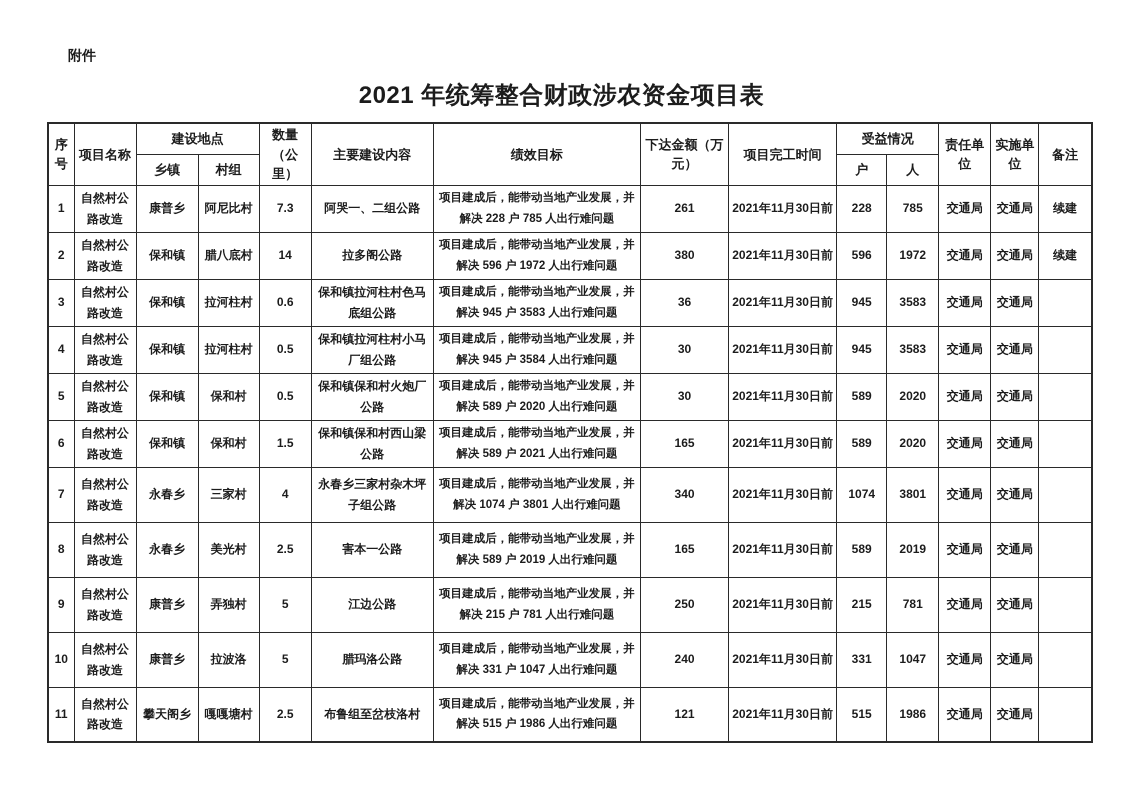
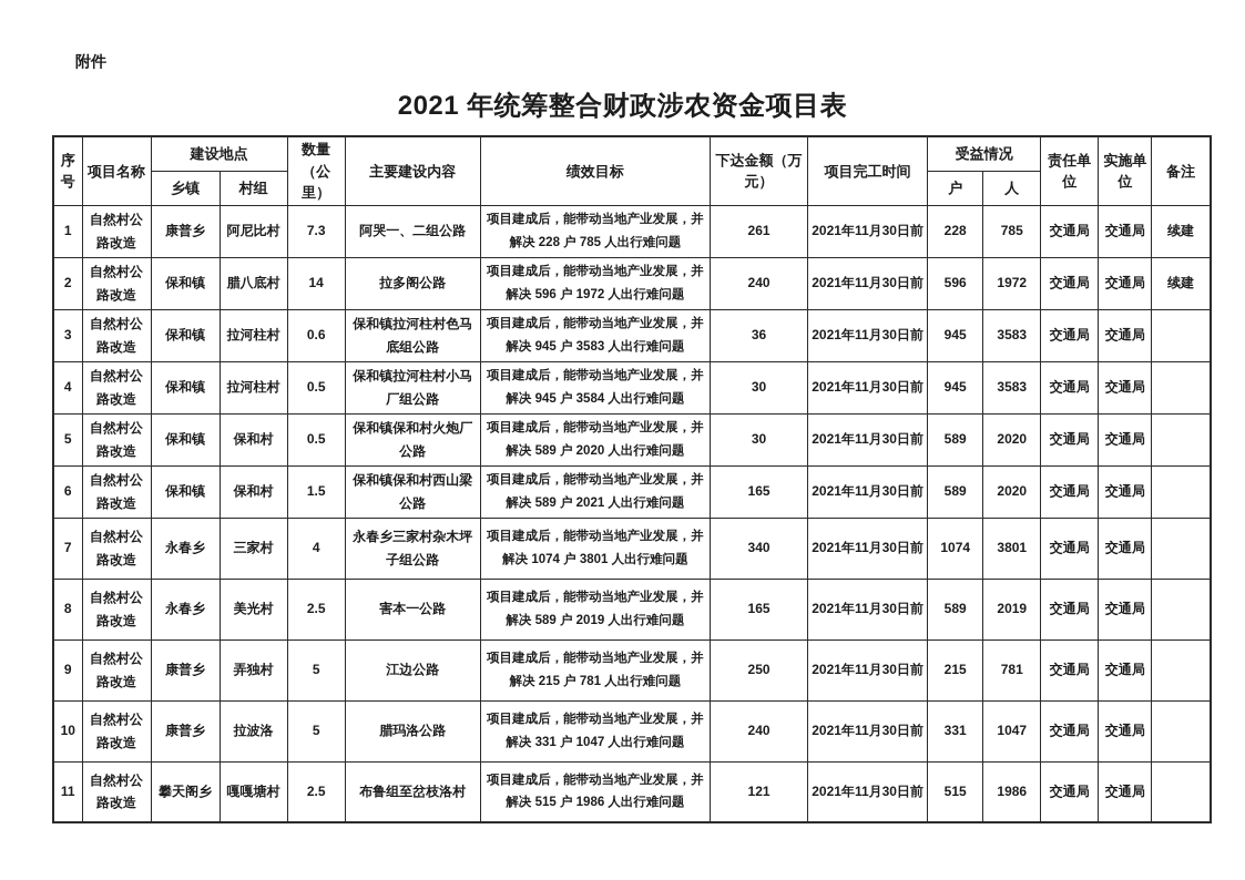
  附件
  2021 年统筹整合财政涉农资金项目表
  序号	项目名称	建设地点	数量（公里）	主要建设内容	绩效目标	下达金额（万元）	项目完工时间	受益情况	责任单位	实施单位	备注
  乡镇	村组	户	人
  1	自然村公路改造	康普乡	阿尼比村	7.3	阿哭一、二组公路	项目建成后，能带动当地产业发展，并解决 228 户 785 人出行难问题	261	2021年11月30日前	228	785	交通局	交通局	续建
- 2	自然村公路改造	保和镇	腊八底村	14	拉多阁公路	项目建成后，能带动当地产业发展，并解决 596 户 1972 人出行难问题	380	2021年11月30日前	596	1972	交通局	交通局	续建
+ 2	自然村公路改造	保和镇	腊八底村	14	拉多阁公路	项目建成后，能带动当地产业发展，并解决 596 户 1972 人出行难问题	240	2021年11月30日前	596	1972	交通局	交通局	续建
  3	自然村公路改造	保和镇	拉河柱村	0.6	保和镇拉河柱村色马底组公路	项目建成后，能带动当地产业发展，并解决 945 户 3583 人出行难问题	36	2021年11月30日前	945	3583	交通局	交通局
  4	自然村公路改造	保和镇	拉河柱村	0.5	保和镇拉河柱村小马厂组公路	项目建成后，能带动当地产业发展，并解决 945 户 3584 人出行难问题	30	2021年11月30日前	945	3583	交通局	交通局
  5	自然村公路改造	保和镇	保和村	0.5	保和镇保和村火炮厂公路	项目建成后，能带动当地产业发展，并解决 589 户 2020 人出行难问题	30	2021年11月30日前	589	2020	交通局	交通局
  6	自然村公路改造	保和镇	保和村	1.5	保和镇保和村西山梁公路	项目建成后，能带动当地产业发展，并解决 589 户 2021 人出行难问题	165	2021年11月30日前	589	2020	交通局	交通局
  7	自然村公路改造	永春乡	三家村	4	永春乡三家村杂木坪子组公路	项目建成后，能带动当地产业发展，并解决 1074 户 3801 人出行难问题	340	2021年11月30日前	1074	3801	交通局	交通局
  8	自然村公路改造	永春乡	美光村	2.5	害本一公路	项目建成后，能带动当地产业发展，并解决 589 户 2019 人出行难问题	165	2021年11月30日前	589	2019	交通局	交通局
  9	自然村公路改造	康普乡	弄独村	5	江边公路	项目建成后，能带动当地产业发展，并解决 215 户 781 人出行难问题	250	2021年11月30日前	215	781	交通局	交通局
  10	自然村公路改造	康普乡	拉波洛	5	腊玛洛公路	项目建成后，能带动当地产业发展，并解决 331 户 1047 人出行难问题	240	2021年11月30日前	331	1047	交通局	交通局
  11	自然村公路改造	攀天阁乡	嘎嘎塘村	2.5	布鲁组至岔枝洛村	项目建成后，能带动当地产业发展，并解决 515 户 1986 人出行难问题	121	2021年11月30日前	515	1986	交通局	交通局
